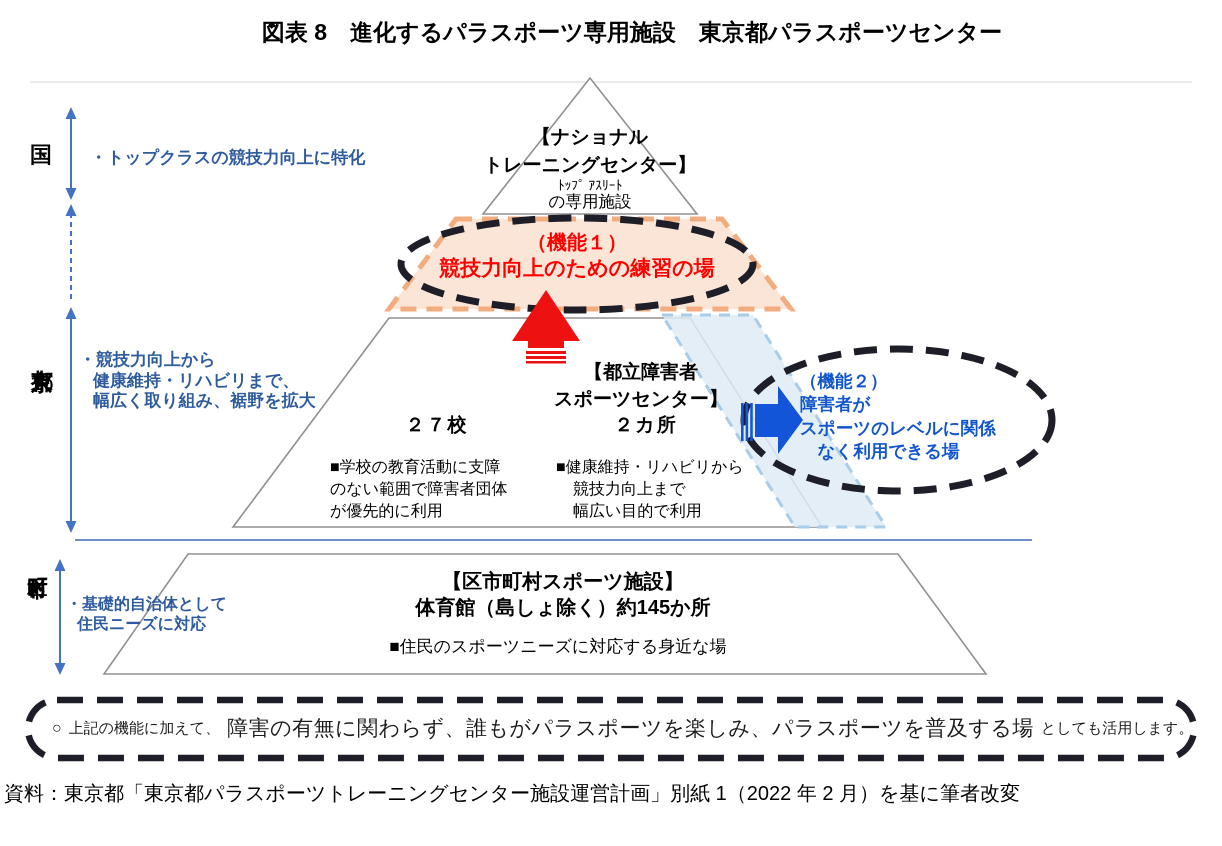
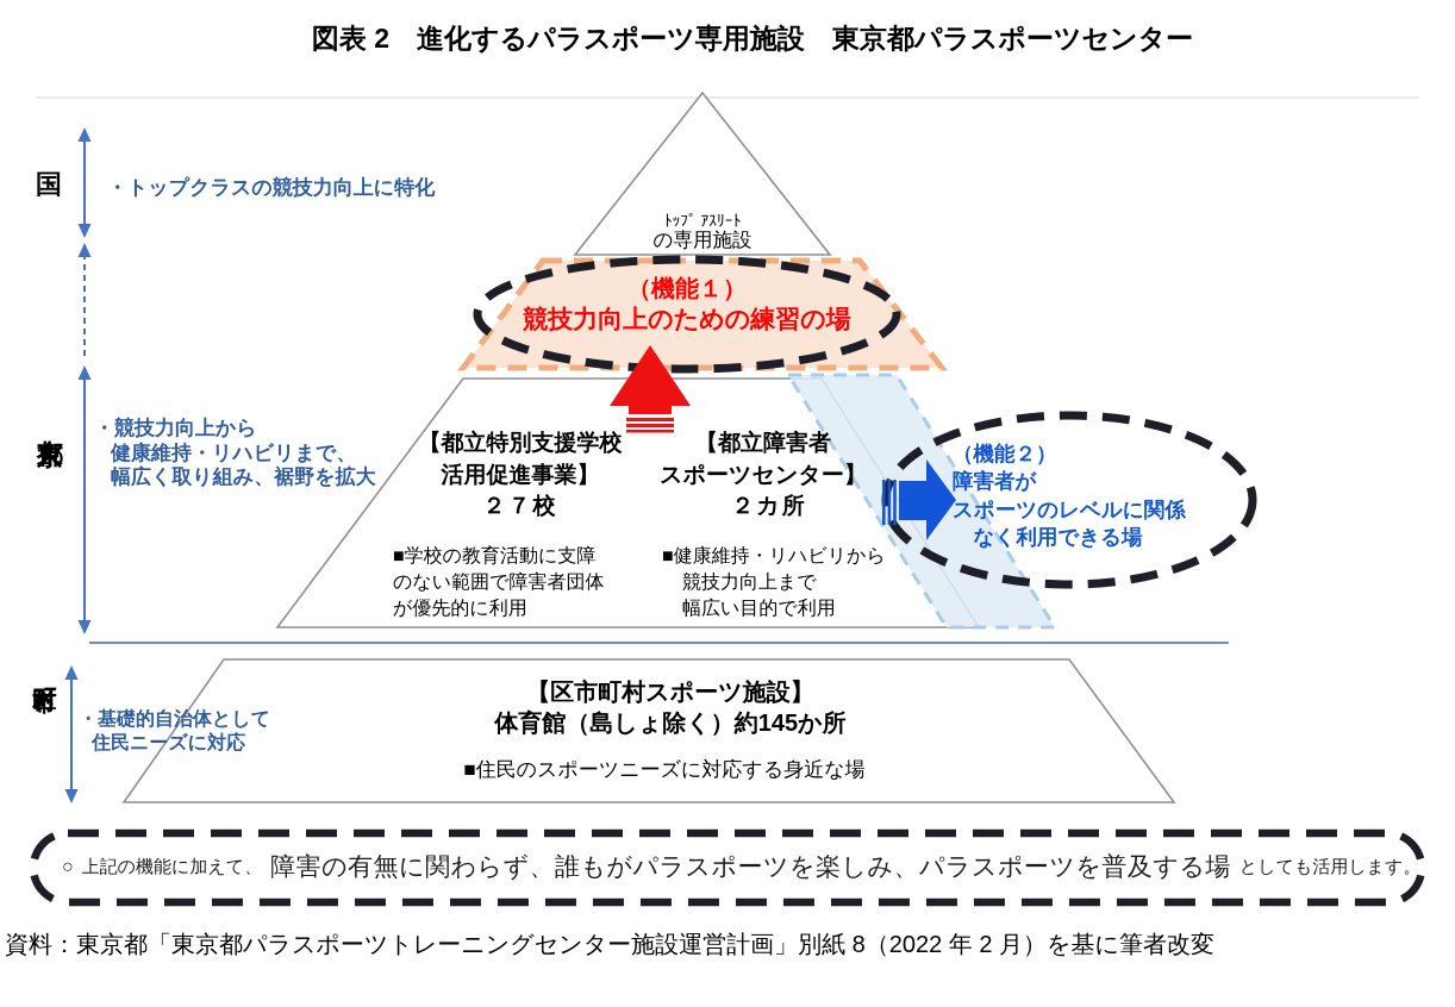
- 図表 8 進化するパラスポーツ専用施設 東京都パラスポーツセンター
+ 図表 2 進化するパラスポーツ専用施設 東京都パラスポーツセンター
  国
  ・トップクラスの競技力向上に特化
  ・競技力向上から
  健康維持・リハビリまで、
  幅広く取り組み、裾野を拡大
  ・基礎的自治体として
  住民ニーズに対応
- 【ナショナル
- トレーニングセンター】
  ﾄｯﾌﾟ ｱｽﾘｰﾄ
  の専用施設
  （機能１）
  競技力向上のための練習の場
+ 【都立特別支援学校
+ 活用促進事業】
  ２７校
  ■学校の教育活動に支障
  のない範囲で障害者団体
  が優先的に利用
  【都立障害者
  スポーツセンター】
  ２カ所
  ■健康維持・リハビリから
  競技力向上まで
  幅広い目的で利用
  （機能２）
  障害者が
  スポーツのレベルに関係
  なく利用できる場
  【区市町村スポーツ施設】
  体育館（島しょ除く）約145か所
  ■住民のスポーツニーズに対応する身近な場
  ○
  上記の機能に加えて、
  障害の有無に関わらず、誰もがパラスポーツを楽しみ、パラスポーツを普及する場
  としても活用します。
- 資料：東京都「東京都パラスポーツトレーニングセンター施設運営計画」別紙 1（2022 年 2 月）を基に筆者改変
+ 資料：東京都「東京都パラスポーツトレーニングセンター施設運営計画」別紙 8（2022 年 2 月）を基に筆者改変
